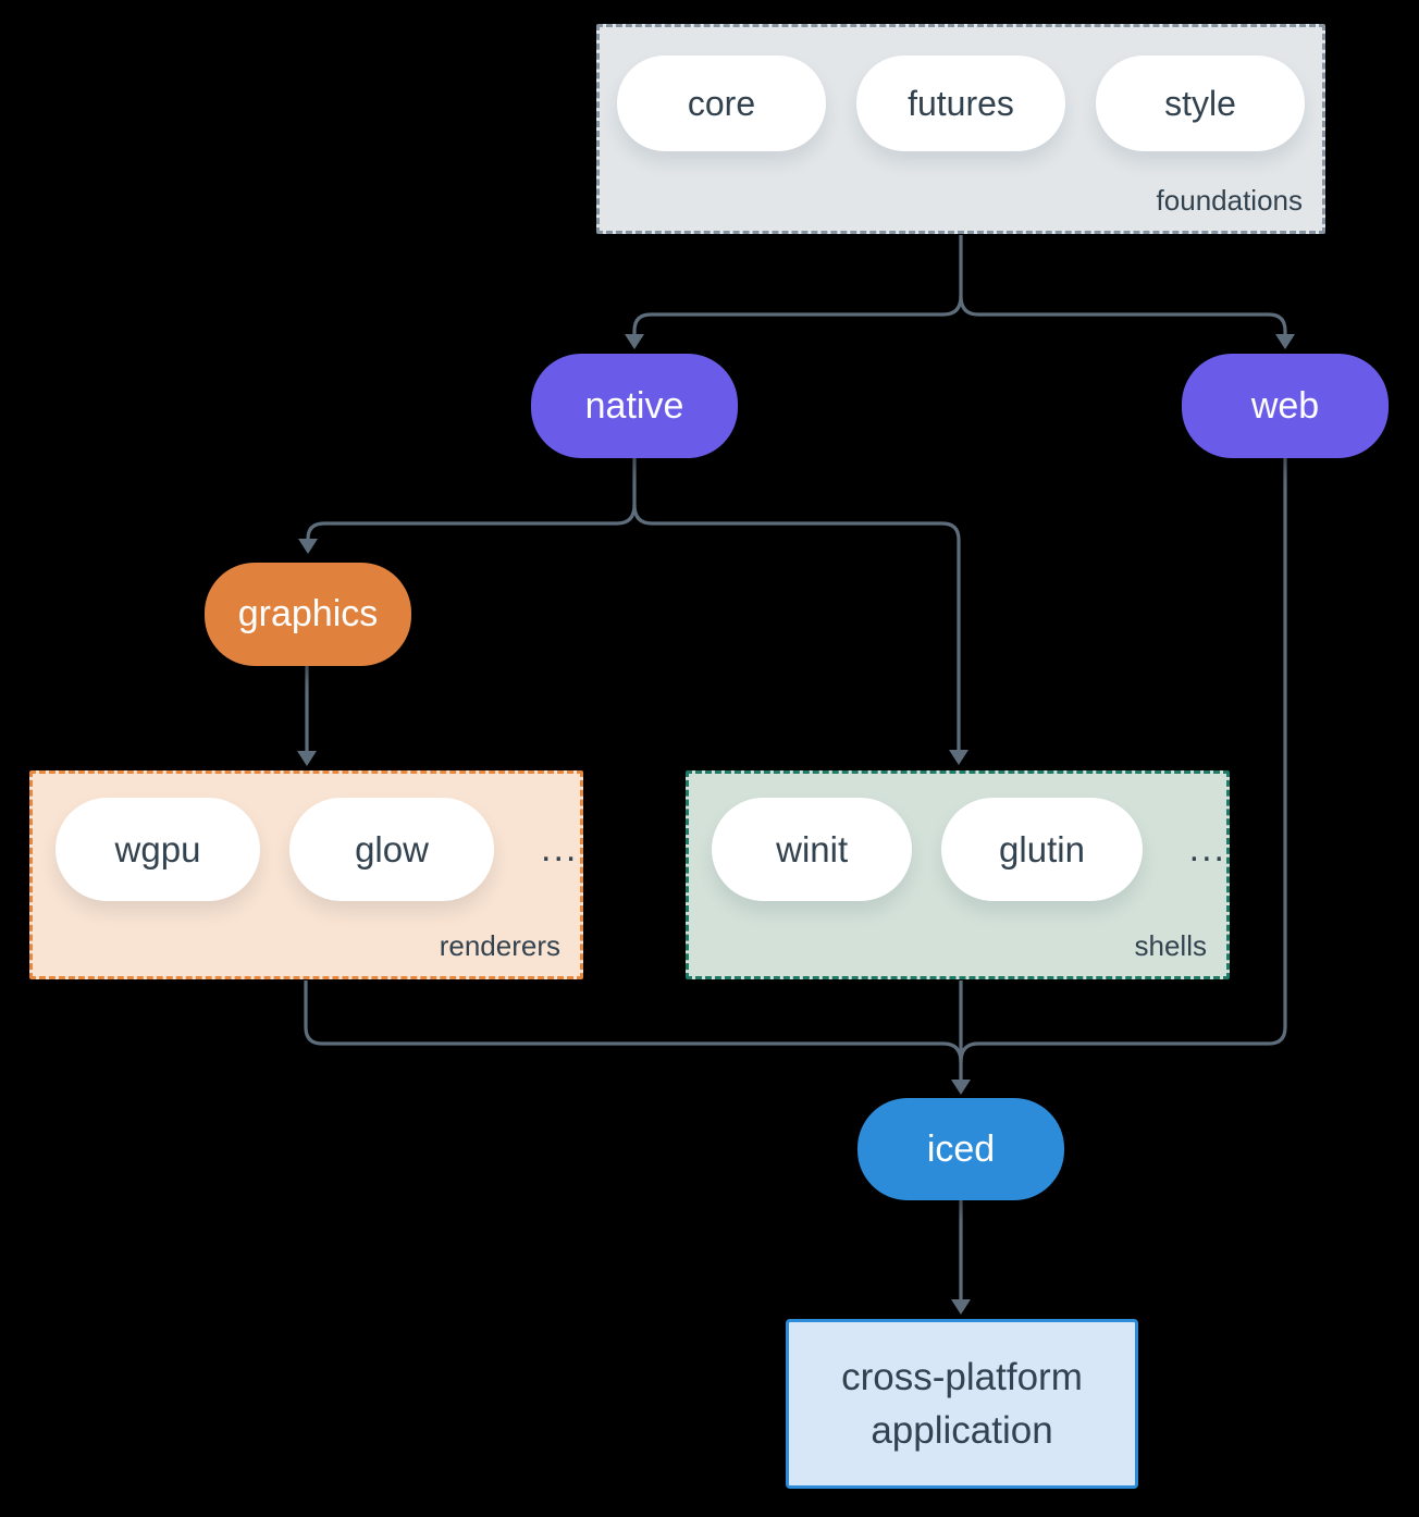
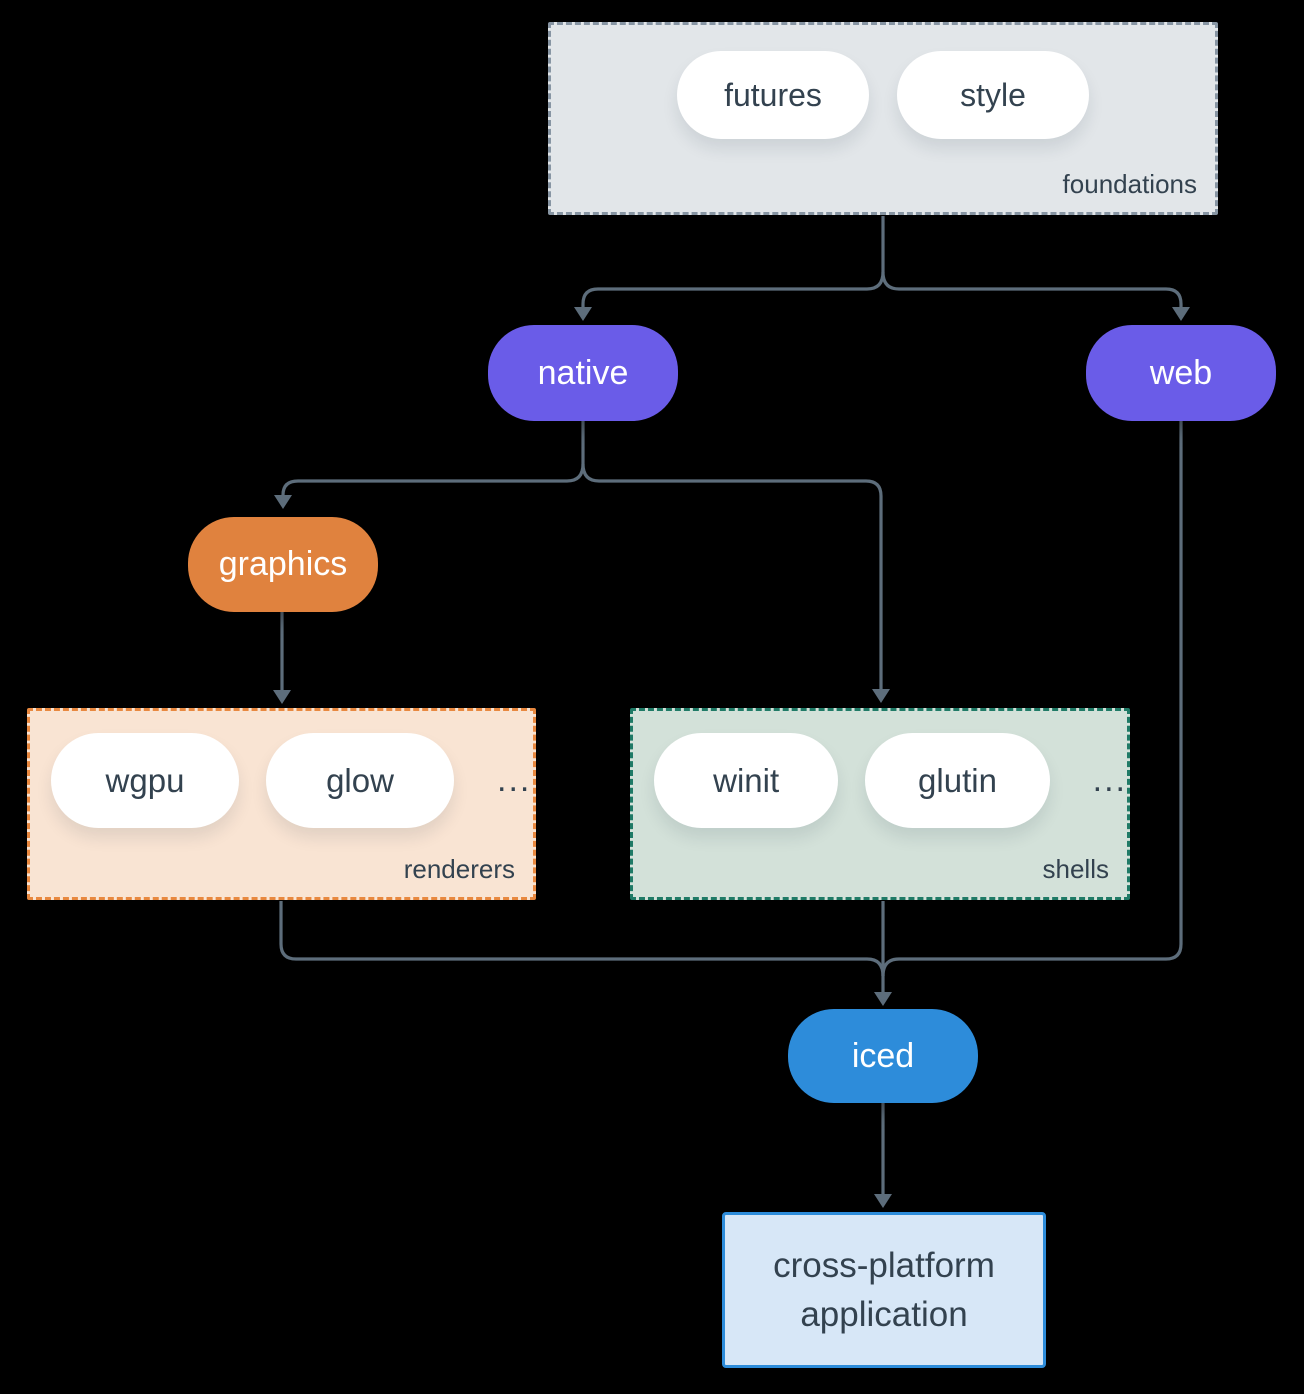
- core
  futures
  style
  foundations
  native
  web
  graphics
  wgpu
  glow
  ...
  renderers
  winit
  glutin
  ...
  shells
  iced
  cross-platform application
